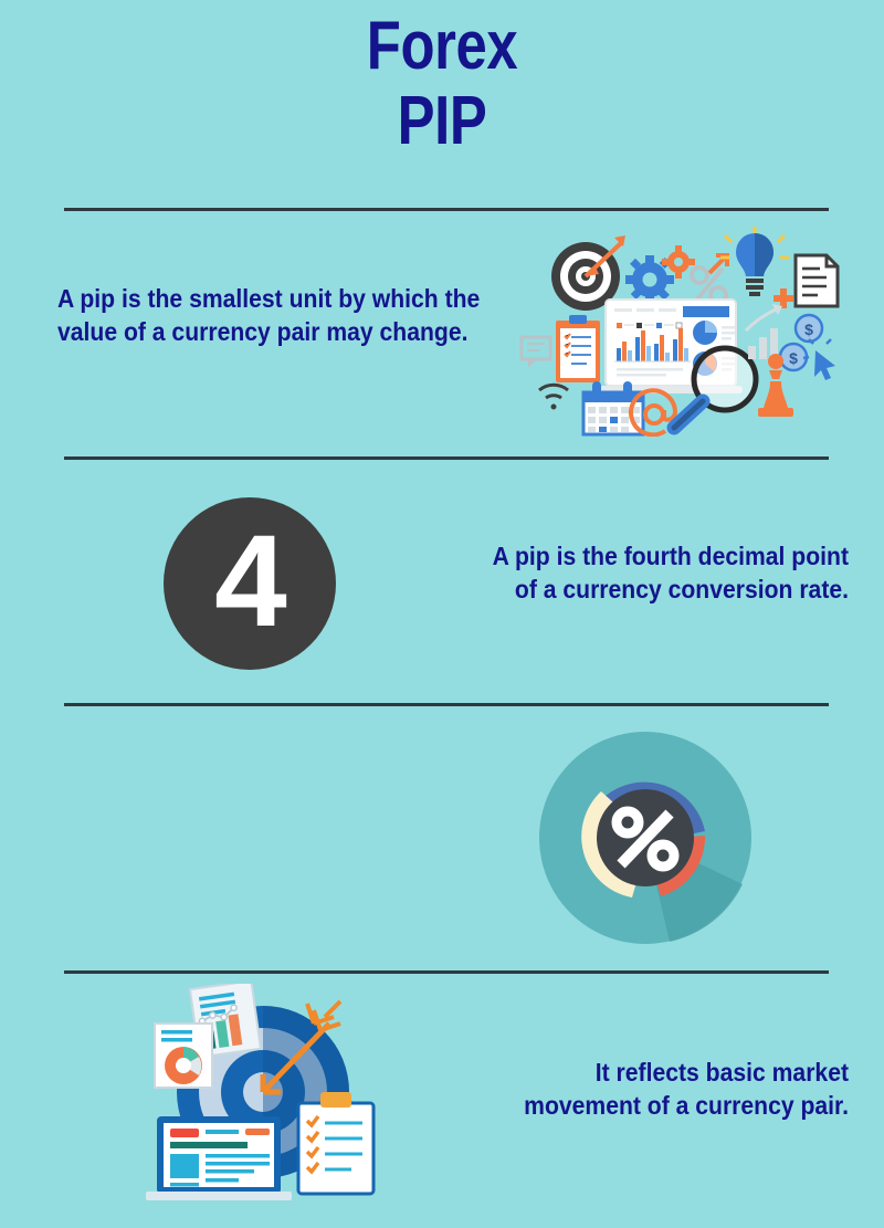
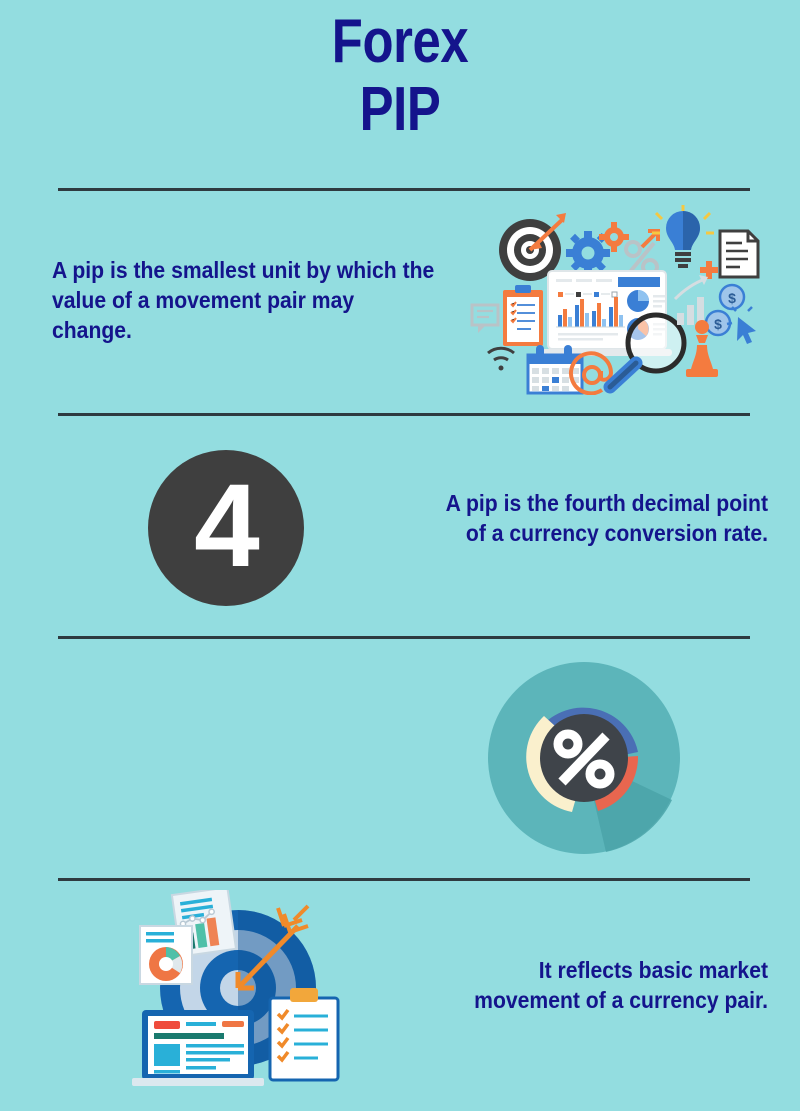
  Forex
  PIP
- A pip is the smallest unit by which the value of a currency pair may change.
+ A pip is the smallest unit by which the value of a movement pair may change.
  $
  $
  4
  A pip is the fourth decimal point of a currency conversion rate.
  It reflects basic market movement of a currency pair.
